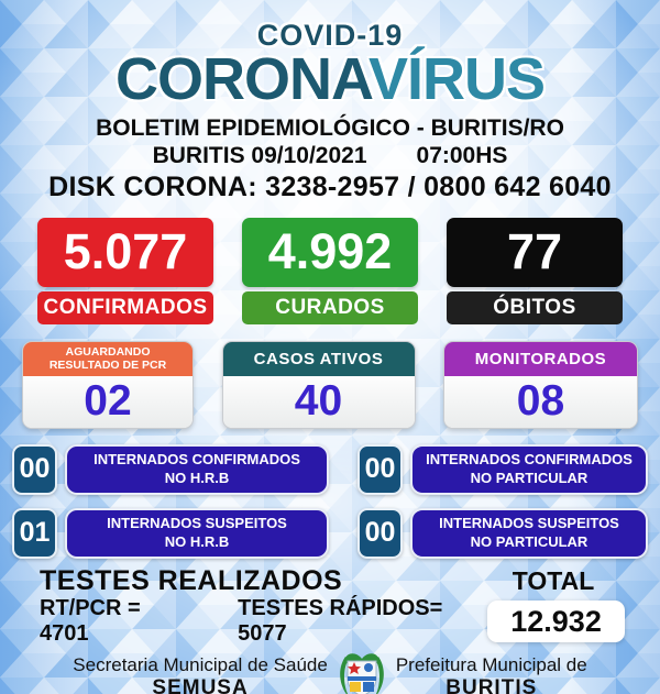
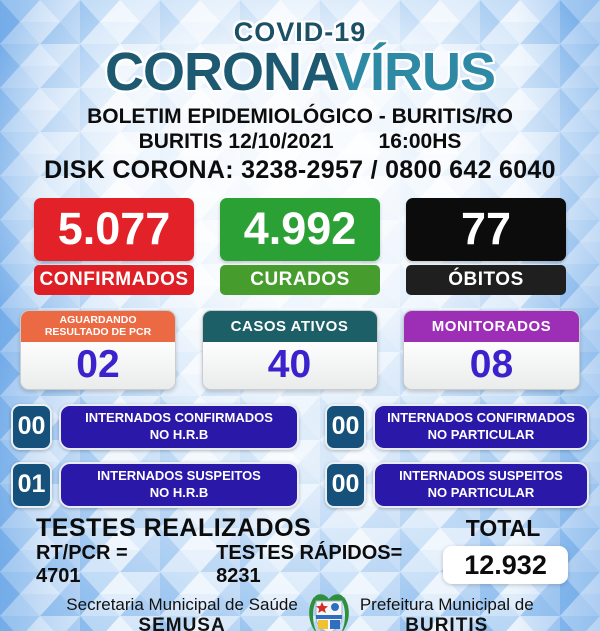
  COVID-19
  CORONAVÍRUS
  BOLETIM EPIDEMIOLÓGICO - BURITIS/RO
- BURITIS 09/10/2021
+ BURITIS 12/10/2021
- 07:00HS
+ 16:00HS
  DISK CORONA: 3238-2957 / 0800 642 6040
  5.077
  CONFIRMADOS
  4.992
  CURADOS
  77
  ÓBITOS
  AGUARDANDO RESULTADO DE PCR
  02
  CASOS ATIVOS
  40
  MONITORADOS
  08
  00
  INTERNADOS CONFIRMADOS
  NO H.R.B
  00
  INTERNADOS CONFIRMADOS
  NO PARTICULAR
  01
  INTERNADOS SUSPEITOS
  NO H.R.B
  00
  INTERNADOS SUSPEITOS
  NO PARTICULAR
  TESTES REALIZADOS
  TOTAL
  RT/PCR = 4701
- TESTES RÁPIDOS= 5077
+ TESTES RÁPIDOS= 8231
  12.932
  Secretaria Municipal de Saúde
  SEMUSA
  Prefeitura Municipal de
  BURITIS
